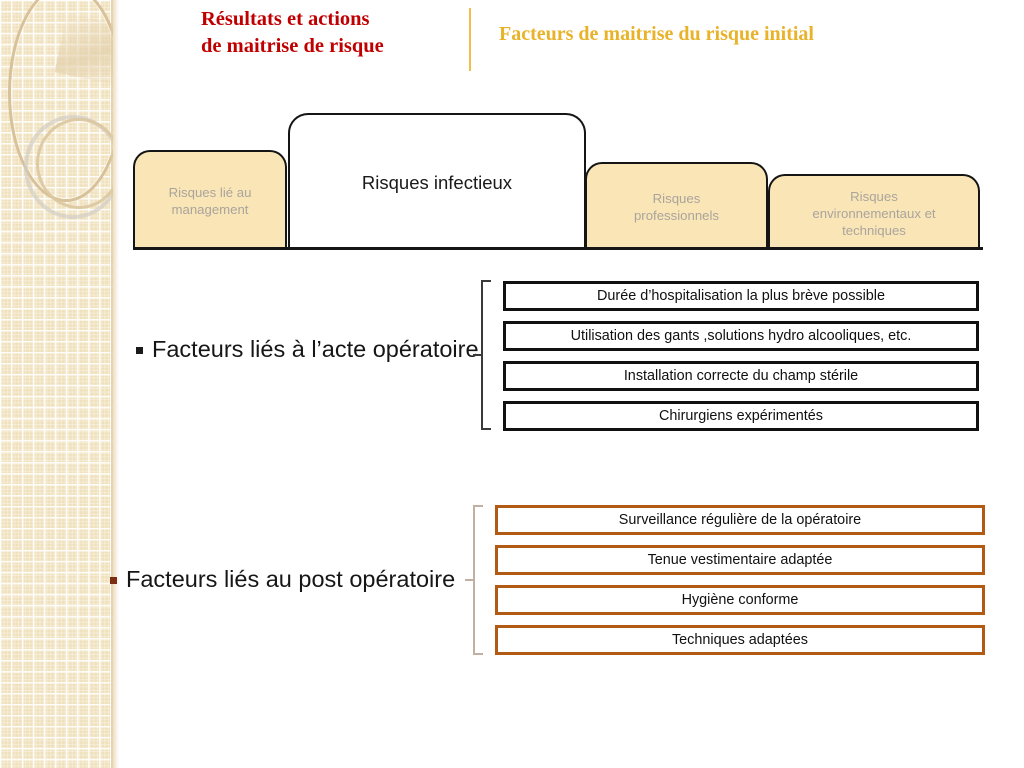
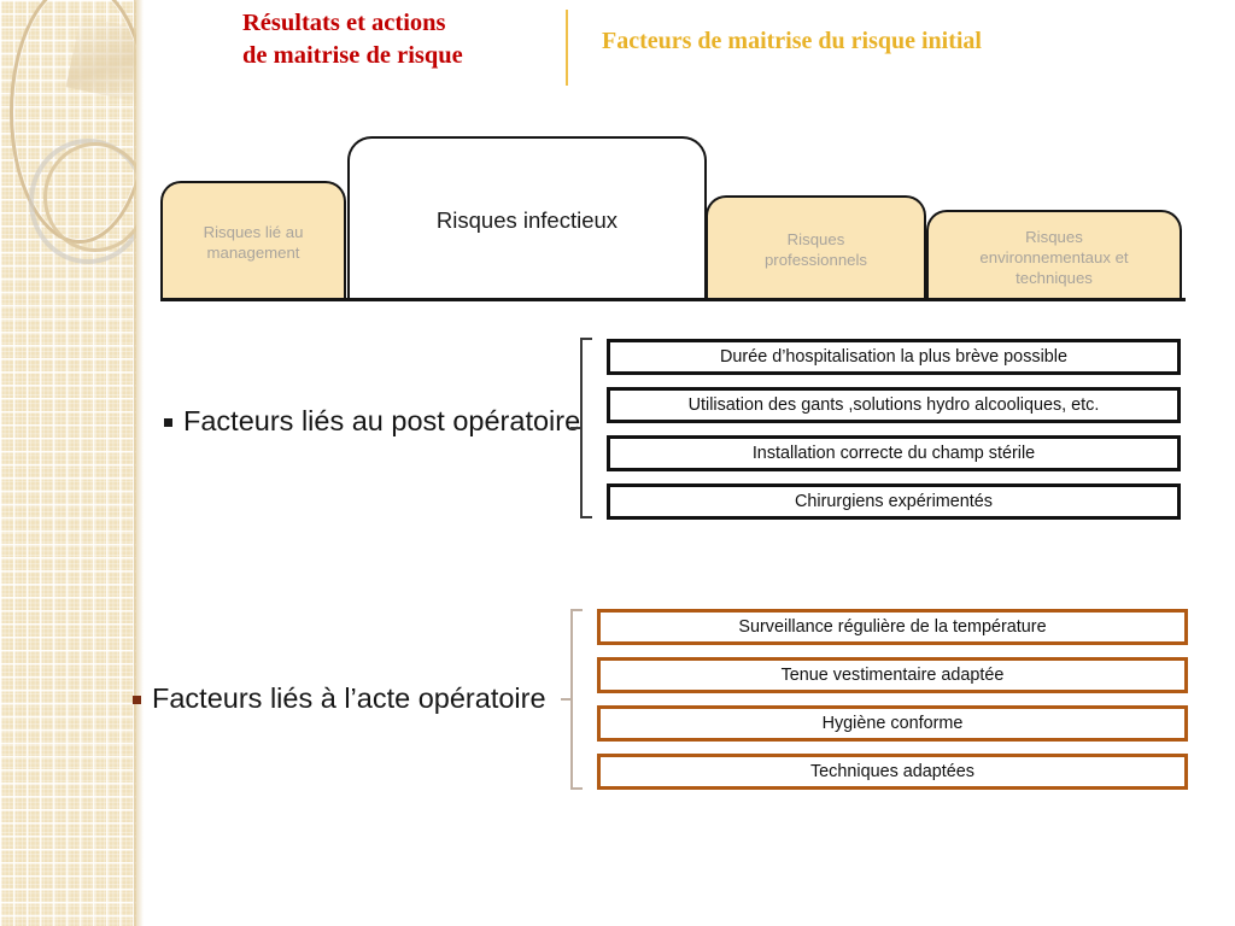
  Résultats et actions
  de maitrise de risque
  Facteurs de maitrise du risque initial
  Risques lié au
  management
  Risques infectieux
  Risques
  professionnels
  Risques
  environnementaux et
  techniques
- Facteurs liés à l’acte opératoire
+ Facteurs liés au post opératoire
  Durée d’hospitalisation la plus brève possible
  Utilisation des gants ,solutions hydro alcooliques, etc.
  Installation correcte du champ stérile
  Chirurgiens expérimentés
- Facteurs liés au post opératoire
+ Facteurs liés à l’acte opératoire
- Surveillance régulière de la opératoire
+ Surveillance régulière de la température
  Tenue vestimentaire adaptée
  Hygiène conforme
  Techniques adaptées
